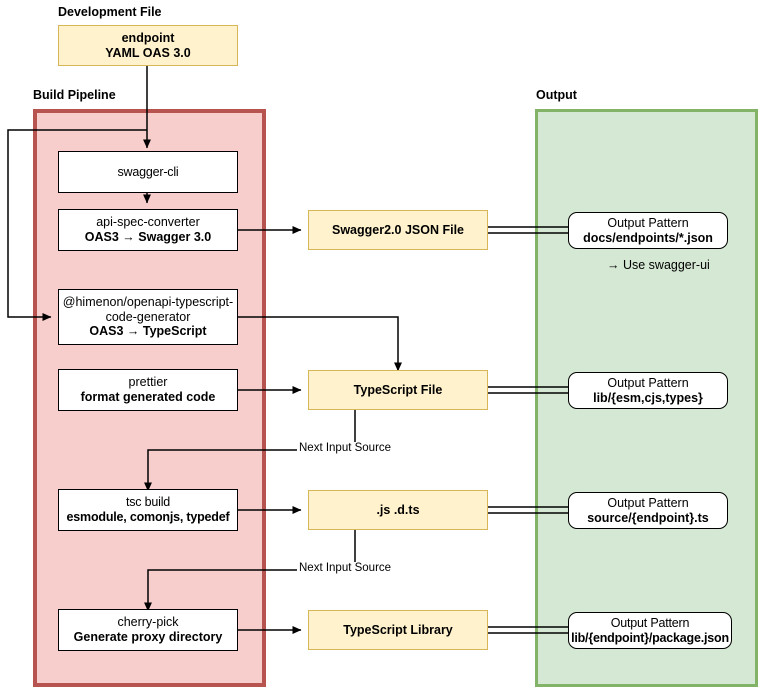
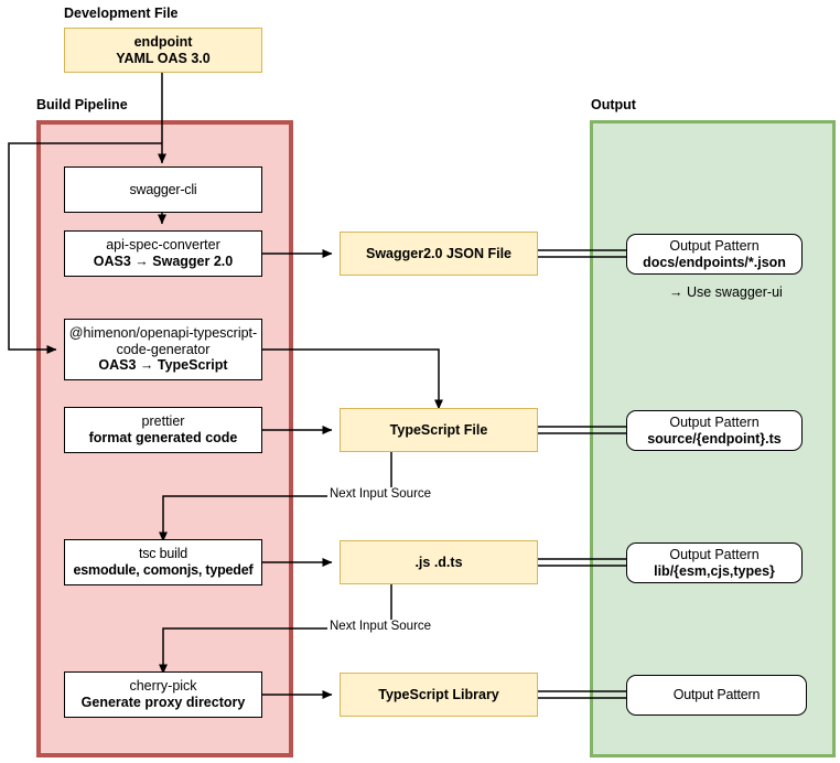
  Development File
  Build Pipeline
  Output
  endpoint
  YAML OAS 3.0
  swagger-cli
  api-spec-converter
- OAS3 → Swagger 3.0
+ OAS3 → Swagger 2.0
  @himenon/openapi-typescript-
  code-generator
  OAS3 → TypeScript
  prettier
  format generated code
  tsc build
  esmodule, comonjs, typedef
  cherry-pick
  Generate proxy directory
  Swagger2.0 JSON File
  TypeScript File
  .js .d.ts
  TypeScript Library
  Output Pattern
  docs/endpoints/*.json
  → Use swagger-ui
  Output Pattern
- lib/{esm,cjs,types}
+ source/{endpoint}.ts
  Output Pattern
- source/{endpoint}.ts
+ lib/{esm,cjs,types}
  Output Pattern
- lib/{endpoint}/package.json
  Next Input Source
  Next Input Source
